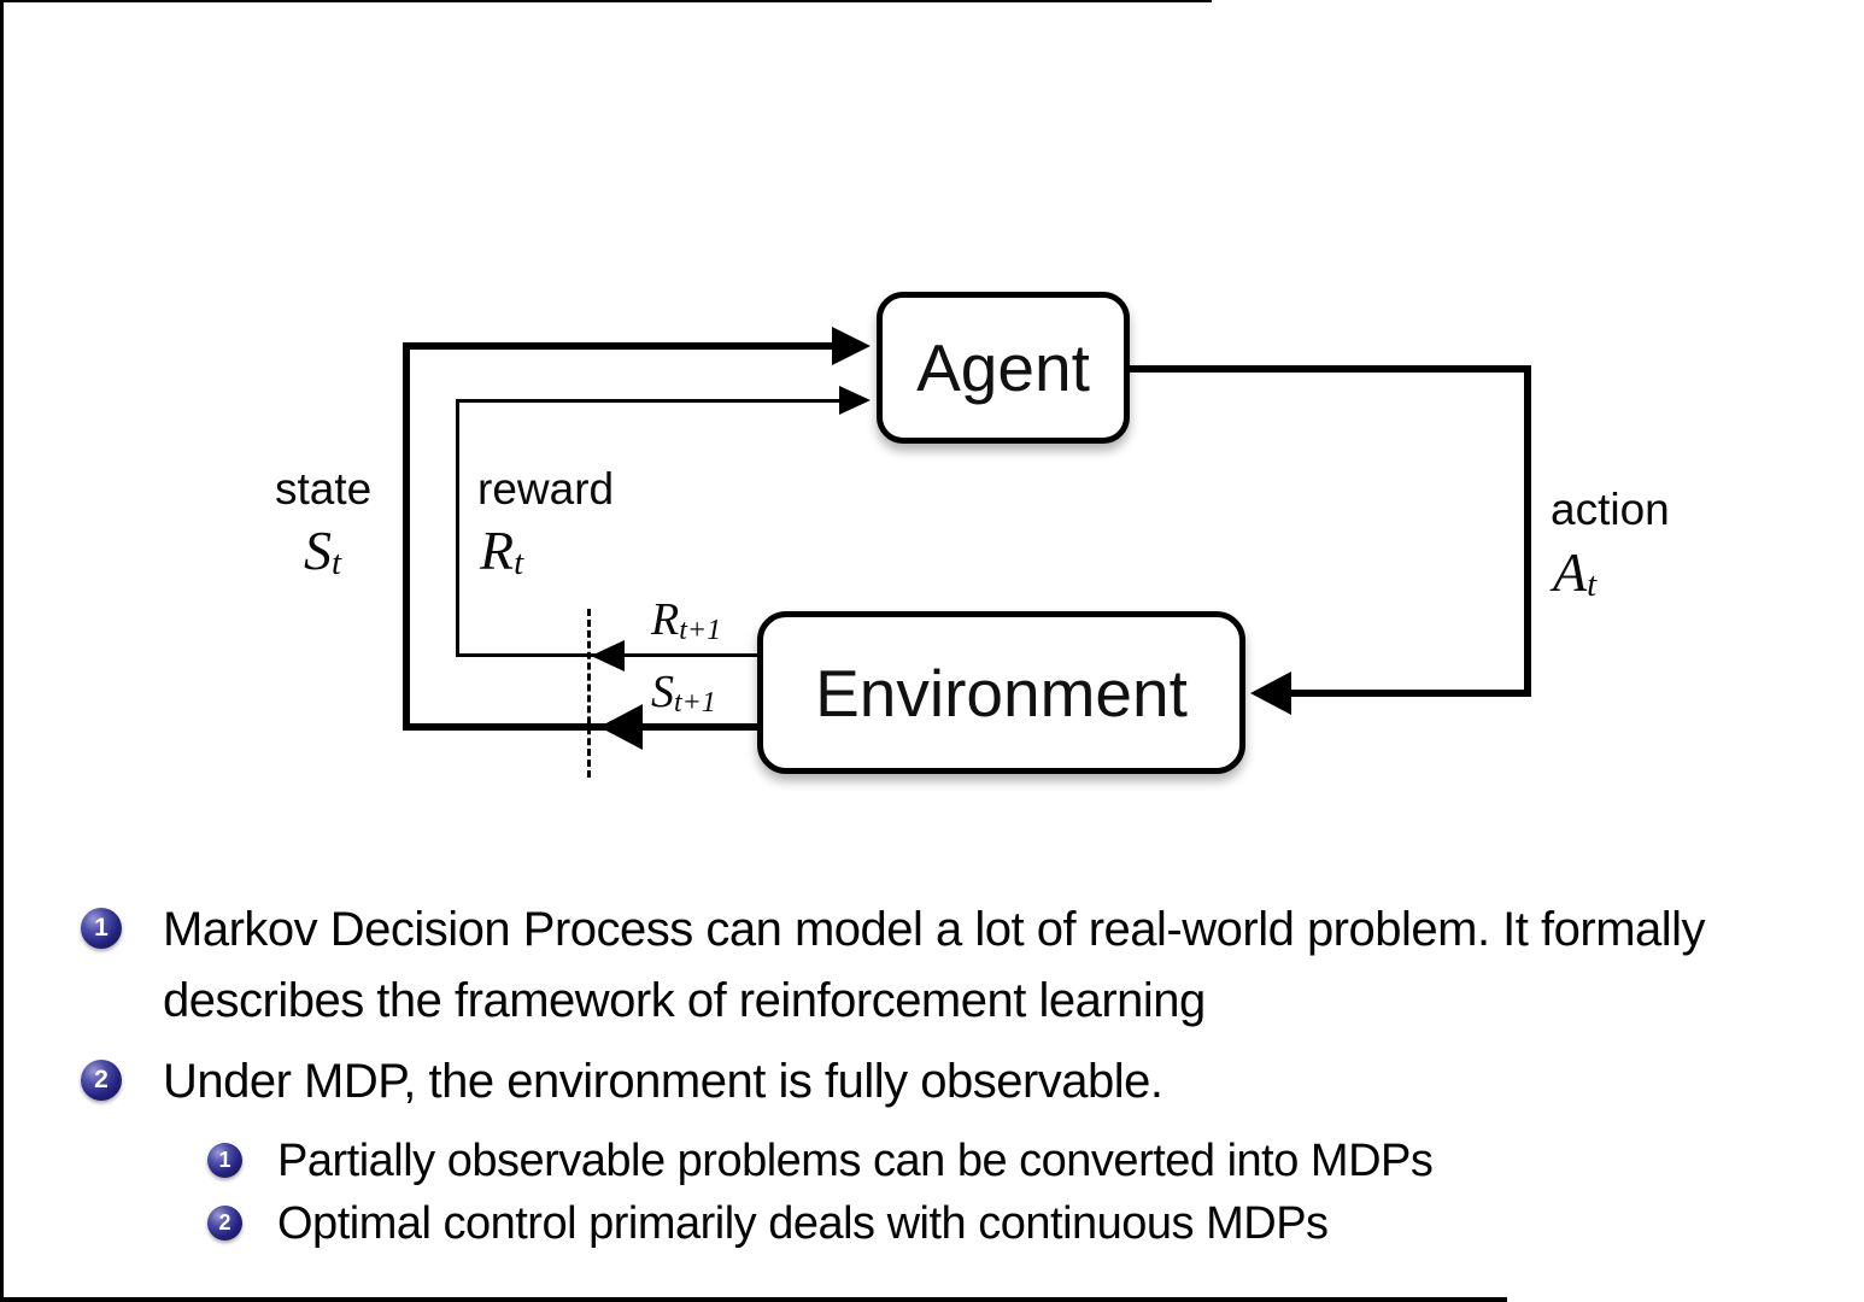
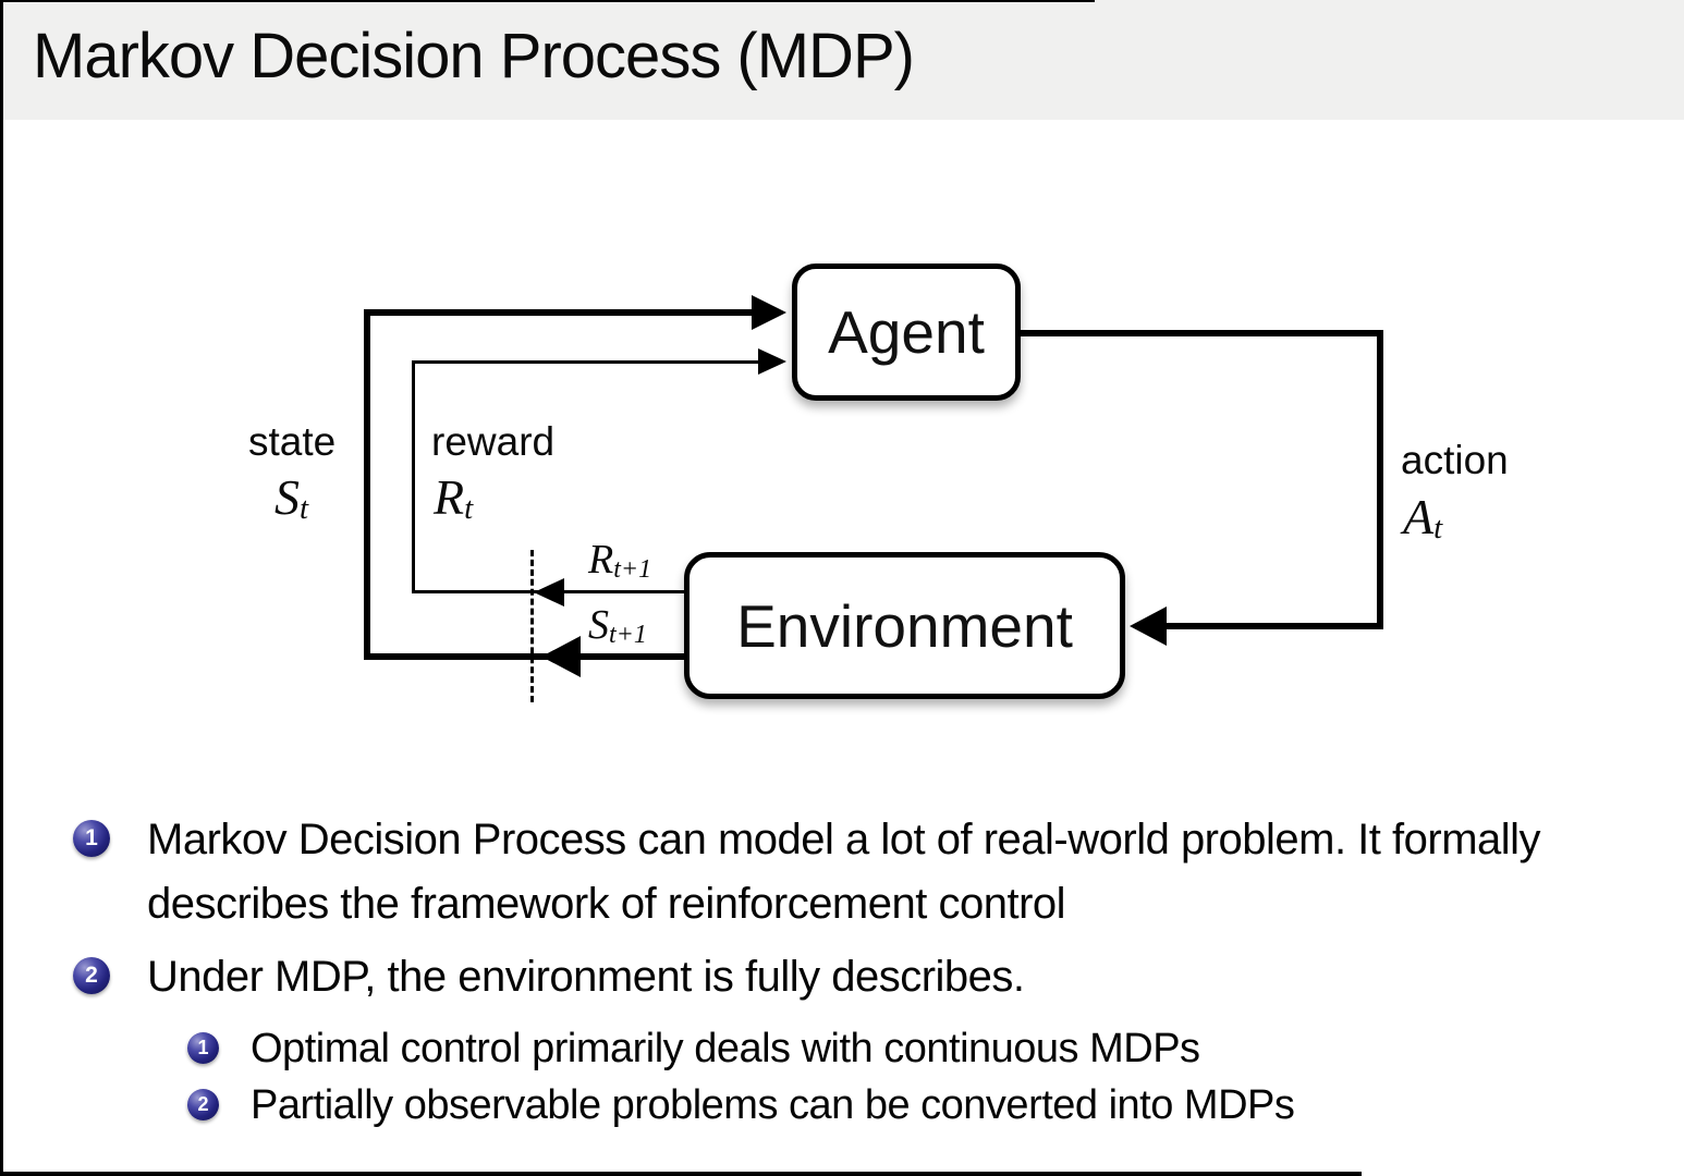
+ Markov Decision Process (MDP)
  Agent
  Environment
  state
  St
  reward
  Rt
  Rt+1
  St+1
  action
  At
  1
- Markov Decision Process can model a lot of real-world problem. It formally describes the framework of reinforcement learning
+ Markov Decision Process can model a lot of real-world problem. It formally describes the framework of reinforcement control
  2
- Under MDP, the environment is fully observable.
+ Under MDP, the environment is fully describes.
  1
- Partially observable problems can be converted into MDPs
+ Optimal control primarily deals with continuous MDPs
  2
- Optimal control primarily deals with continuous MDPs
+ Partially observable problems can be converted into MDPs
